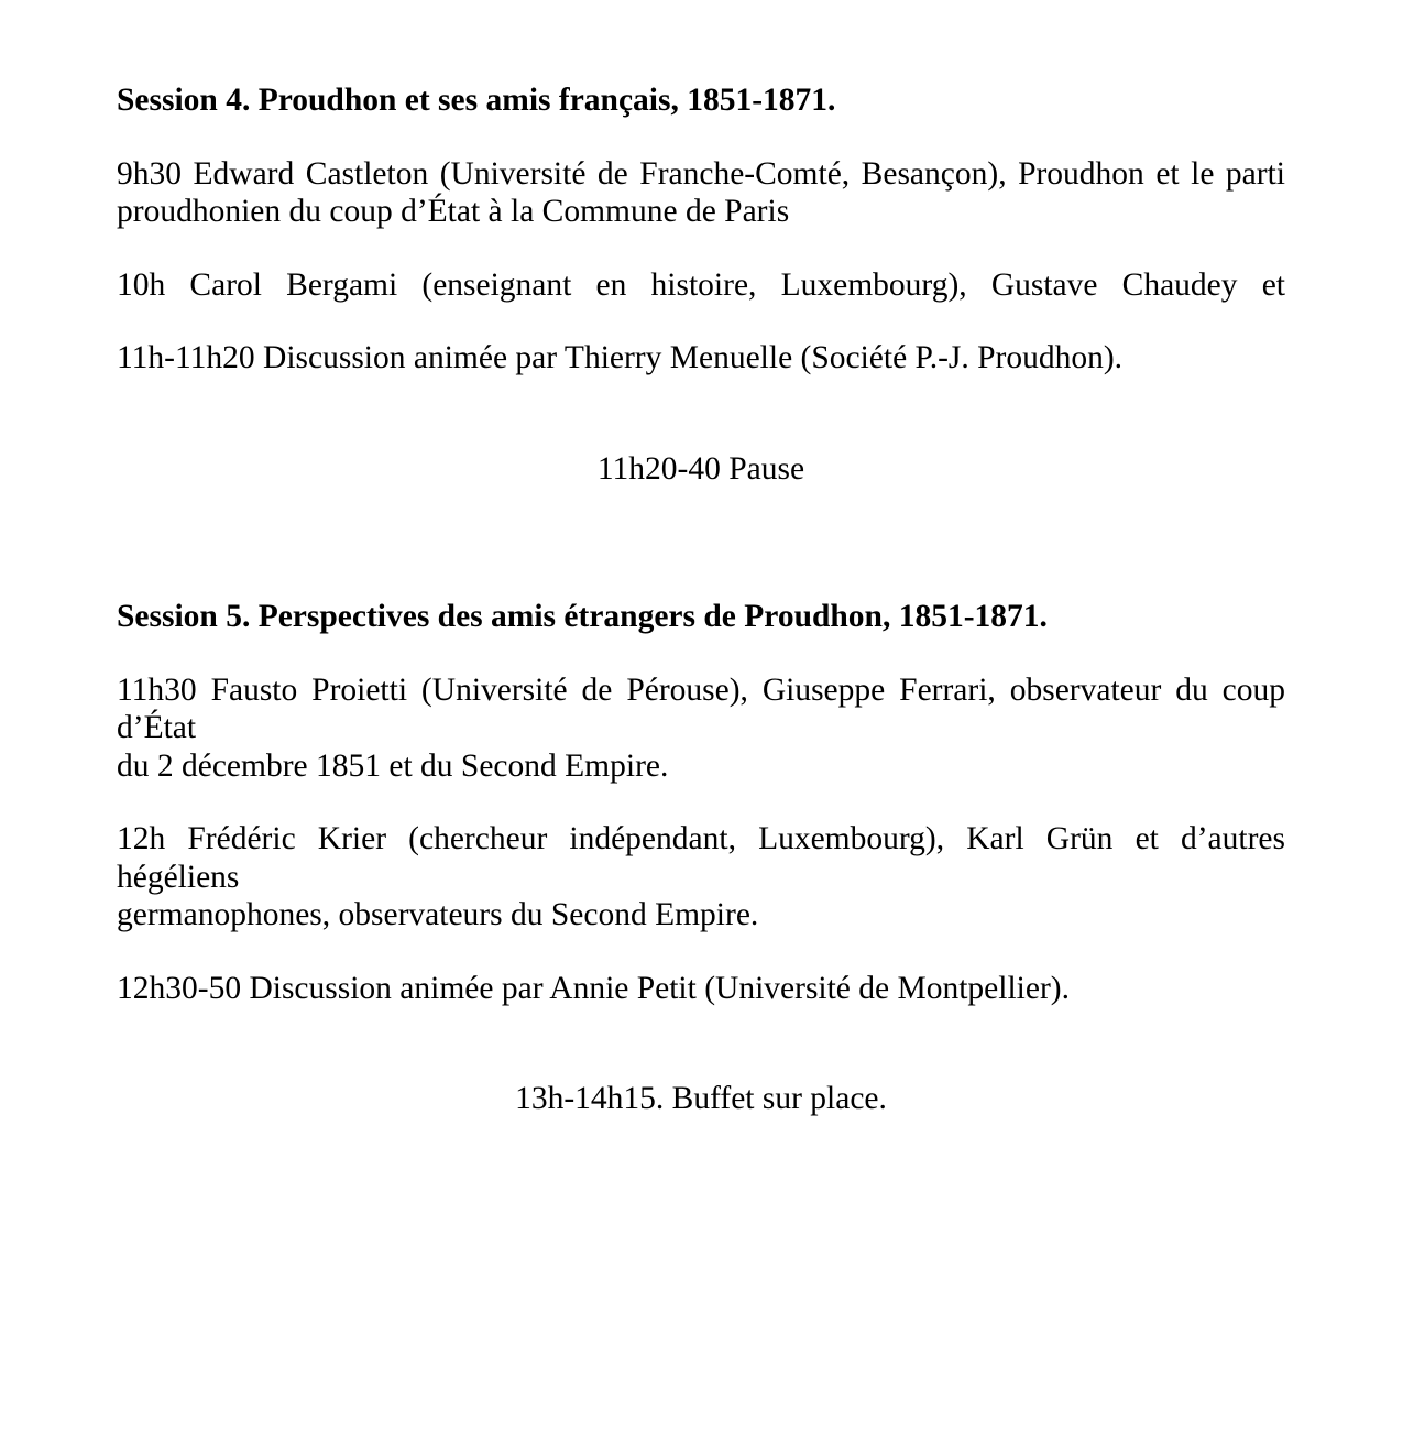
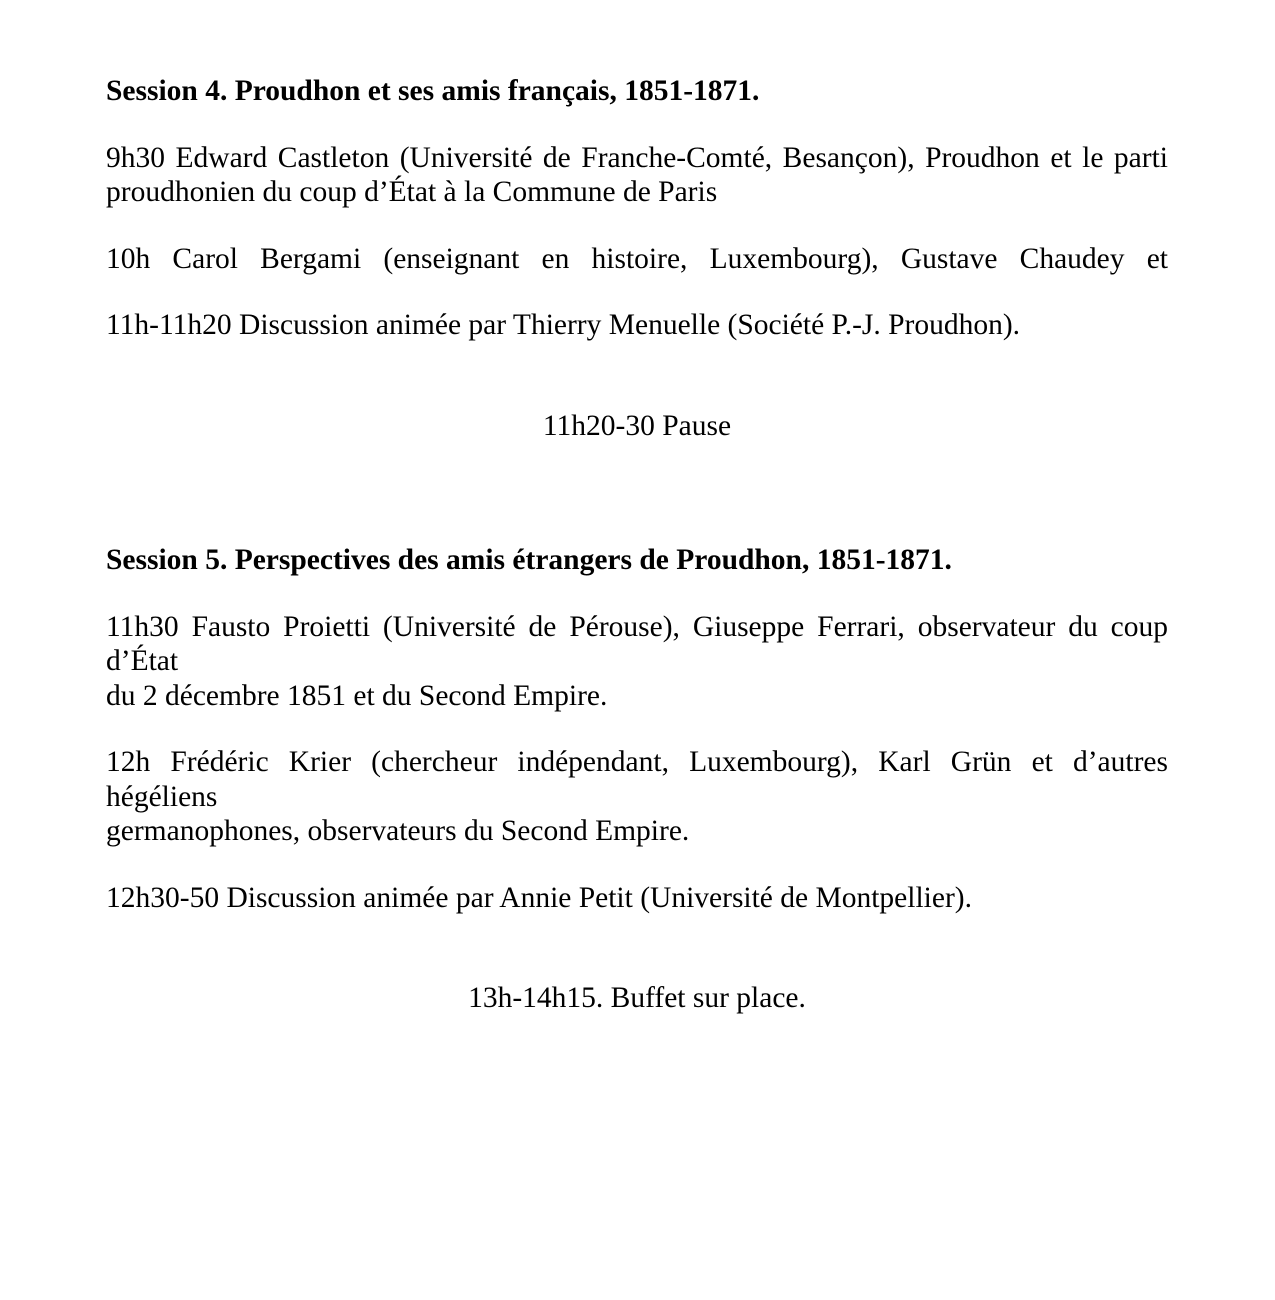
  Session 4. Proudhon et ses amis français, 1851-1871.
  9h30 Edward Castleton (Université de Franche-Comté, Besançon), Proudhon et le parti
  proudhonien du coup d’État à la Commune de Paris
  10h Carol Bergami (enseignant en histoire, Luxembourg), Gustave Chaudey et
  11h-11h20 Discussion animée par Thierry Menuelle (Société P.-J. Proudhon).
- 11h20-40 Pause
+ 11h20-30 Pause
  Session 5. Perspectives des amis étrangers de Proudhon, 1851-1871.
  11h30 Fausto Proietti (Université de Pérouse), Giuseppe Ferrari, observateur du coup d’État
  du 2 décembre 1851 et du Second Empire.
  12h Frédéric Krier (chercheur indépendant, Luxembourg), Karl Grün et d’autres hégéliens
  germanophones, observateurs du Second Empire.
  12h30-50 Discussion animée par Annie Petit (Université de Montpellier).
  13h-14h15. Buffet sur place.
